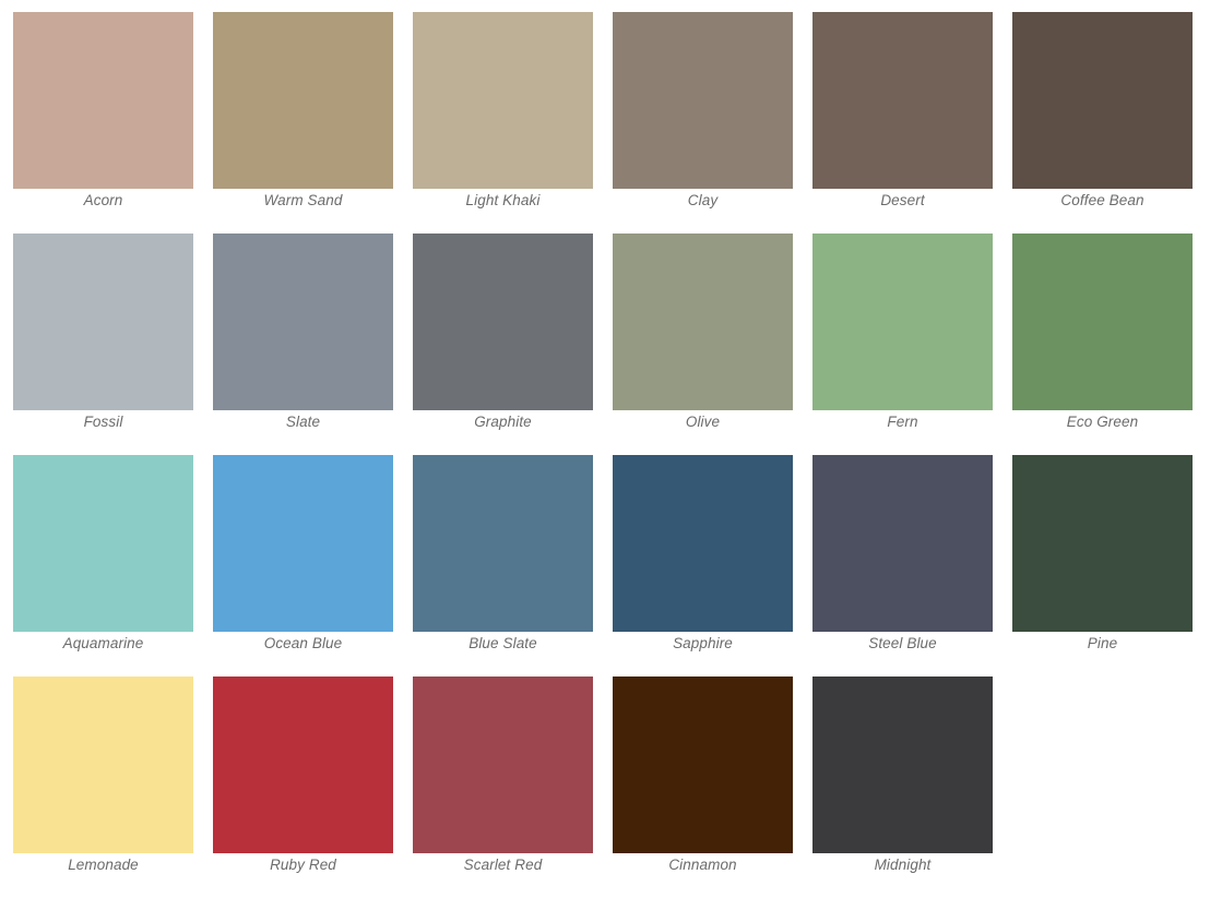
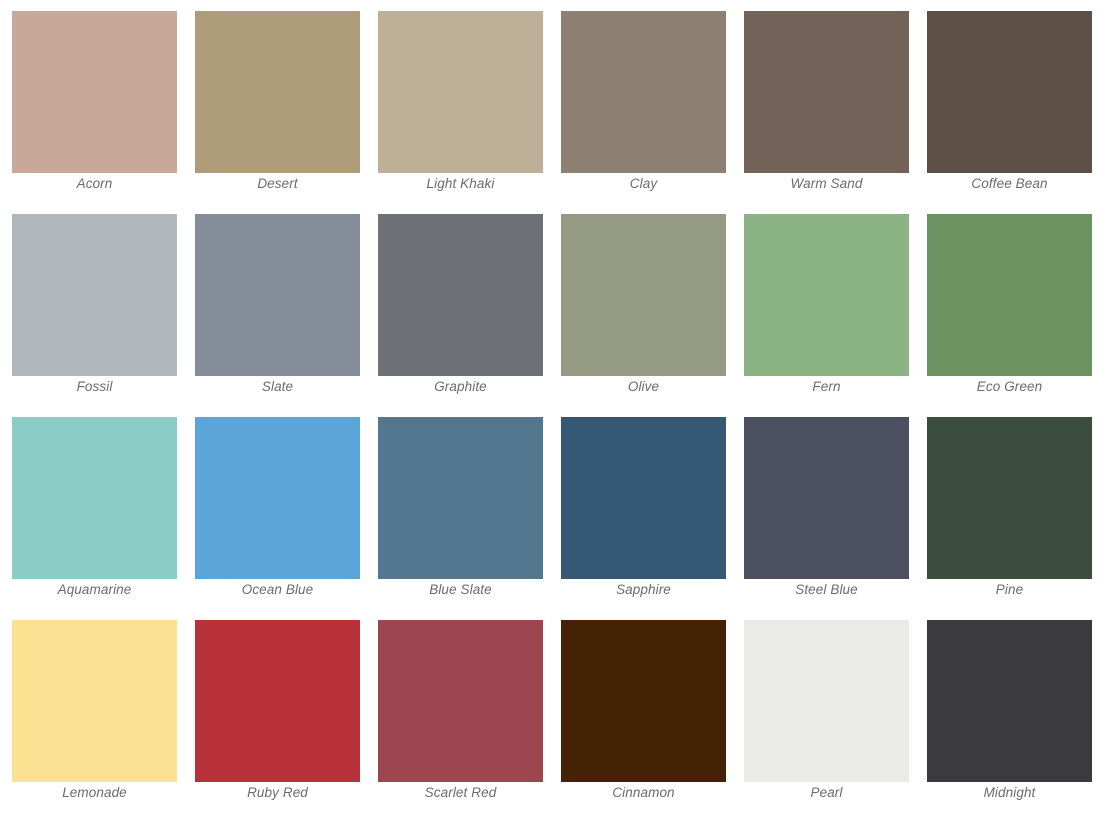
  Acorn
- Warm Sand
+ Desert
  Light Khaki
  Clay
- Desert
+ Warm Sand
  Coffee Bean
  Fossil
  Slate
  Graphite
  Olive
  Fern
  Eco Green
  Aquamarine
  Ocean Blue
  Blue Slate
  Sapphire
  Steel Blue
  Pine
  Lemonade
  Ruby Red
  Scarlet Red
  Cinnamon
+ Pearl
  Midnight
